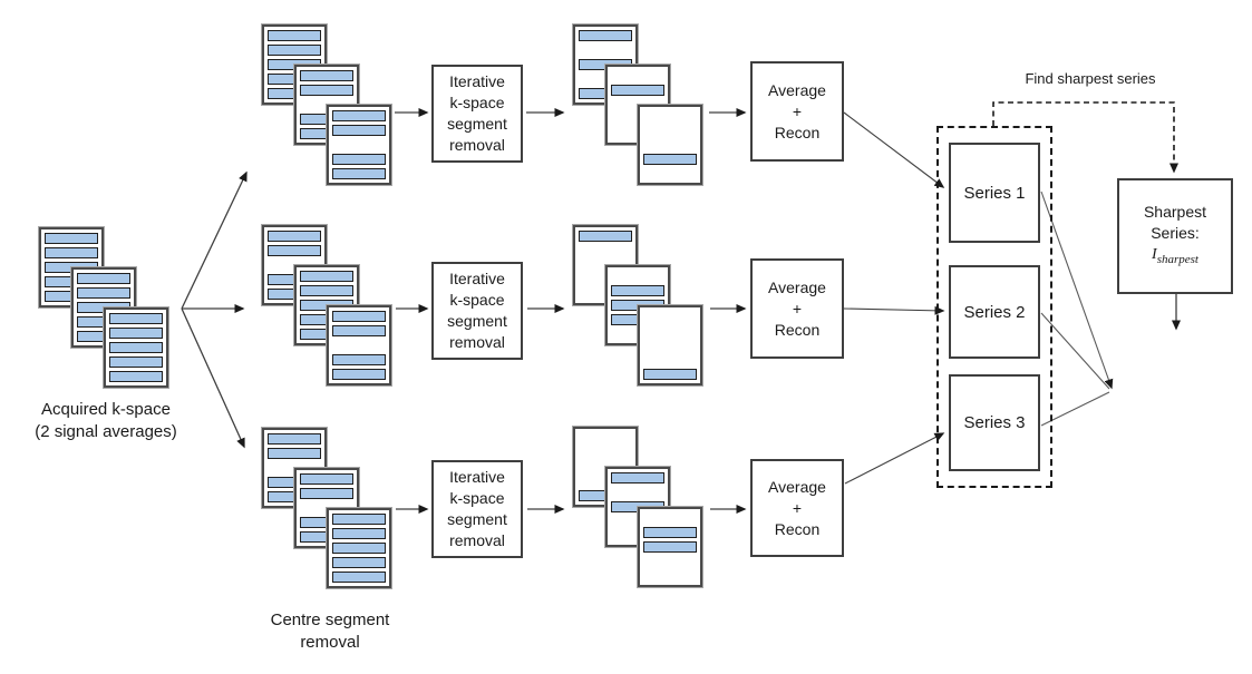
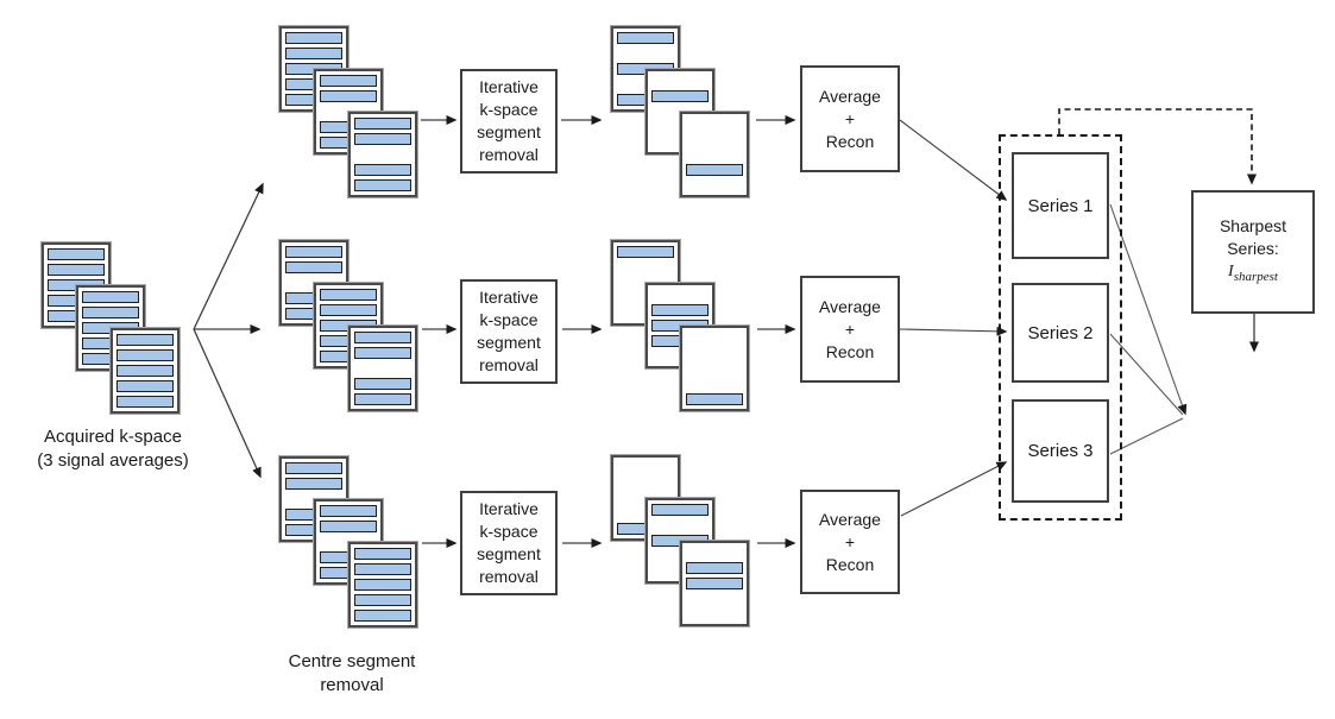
  Iterative
  k-space
  segment
  removal
  Iterative
  k-space
  segment
  removal
  Iterative
  k-space
  segment
  removal
  Average
  +
  Recon
  Average
  +
  Recon
  Average
  +
  Recon
  Series 1
  Series 2
  Series 3
  Sharpest
  Series:
  Isharpest
  Acquired k-space
- (2 signal averages)
+ (3 signal averages)
  Centre segment
  removal
- Find sharpest series
